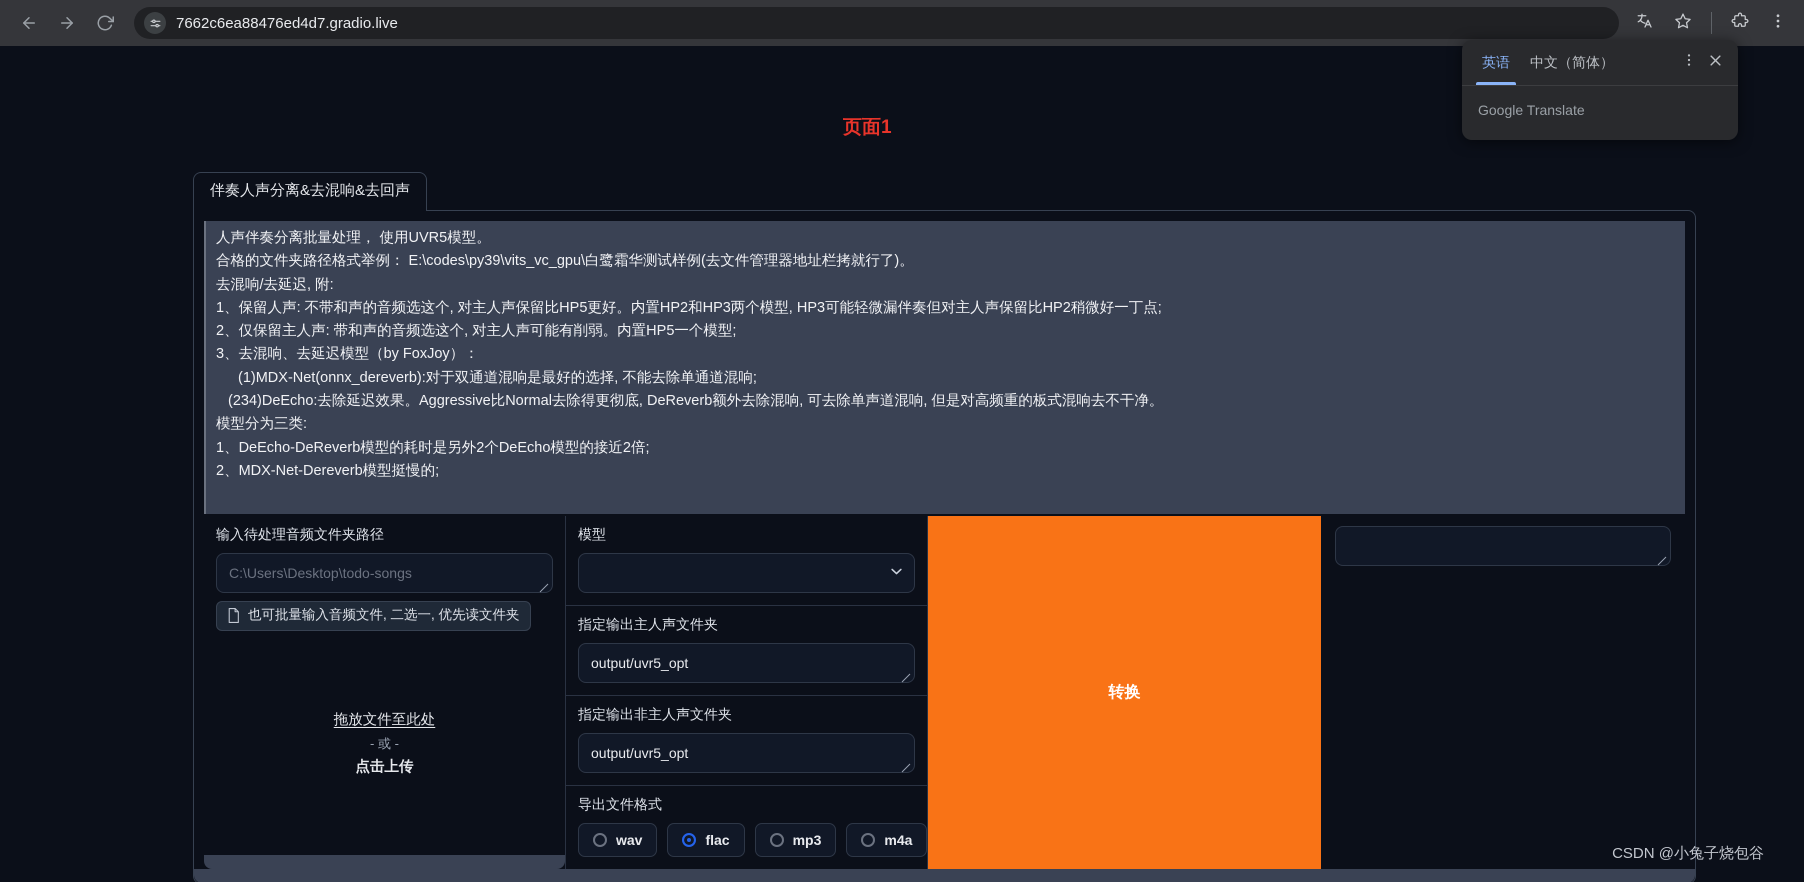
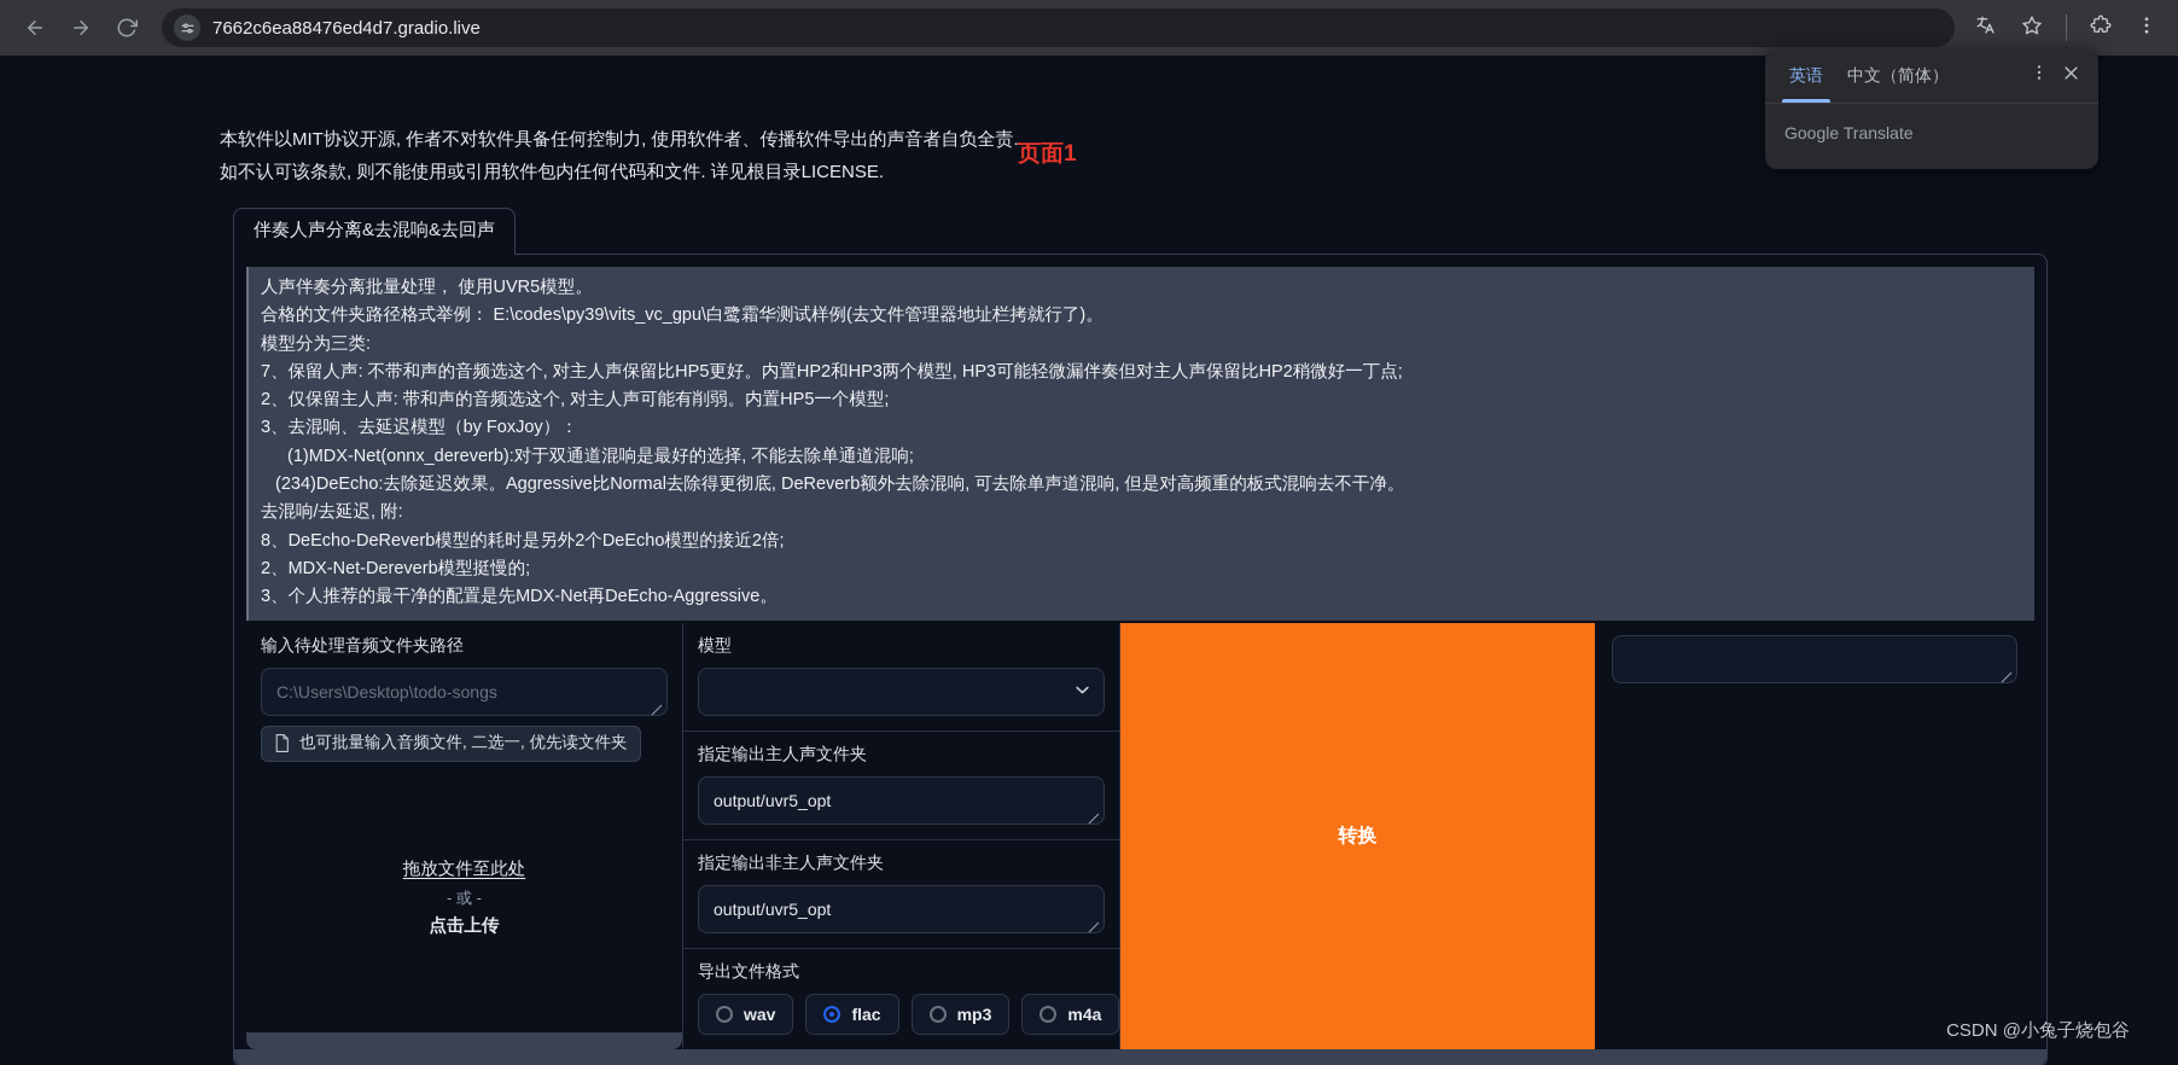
  7662c6ea88476ed4d7.gradio.live
+ 本软件以MIT协议开源, 作者不对软件具备任何控制力, 使用软件者、传播软件导出的声音者自负全责.
+ 如不认可该条款, 则不能使用或引用软件包内任何代码和文件. 详见根目录LICENSE.
  页面1
  伴奏人声分离&去混响&去回声
  人声伴奏分离批量处理， 使用UVR5模型。
  合格的文件夹路径格式举例： E:\codes\py39\vits_vc_gpu\白鹭霜华测试样例(去文件管理器地址栏拷就行了)。
- 去混响/去延迟, 附:
+ 模型分为三类:
- 1、保留人声: 不带和声的音频选这个, 对主人声保留比HP5更好。内置HP2和HP3两个模型, HP3可能轻微漏伴奏但对主人声保留比HP2稍微好一丁点;
+ 7、保留人声: 不带和声的音频选这个, 对主人声保留比HP5更好。内置HP2和HP3两个模型, HP3可能轻微漏伴奏但对主人声保留比HP2稍微好一丁点;
  2、仅保留主人声: 带和声的音频选这个, 对主人声可能有削弱。内置HP5一个模型;
  3、去混响、去延迟模型（by FoxJoy）：
  (1)MDX-Net(onnx_dereverb):对于双通道混响是最好的选择, 不能去除单通道混响;
  (234)DeEcho:去除延迟效果。Aggressive比Normal去除得更彻底, DeReverb额外去除混响, 可去除单声道混响, 但是对高频重的板式混响去不干净。
- 模型分为三类:
+ 去混响/去延迟, 附:
- 1、DeEcho-DeReverb模型的耗时是另外2个DeEcho模型的接近2倍;
+ 8、DeEcho-DeReverb模型的耗时是另外2个DeEcho模型的接近2倍;
  2、MDX-Net-Dereverb模型挺慢的;
+ 3、个人推荐的最干净的配置是先MDX-Net再DeEcho-Aggressive。
  输入待处理音频文件夹路径
  C:\Users\Desktop\todo-songs
  也可批量输入音频文件, 二选一, 优先读文件夹
  拖放文件至此处
  - 或 -
  点击上传
  模型
  指定输出主人声文件夹
  output/uvr5_opt
  指定输出非主人声文件夹
  output/uvr5_opt
  导出文件格式
  wav
  flac
  mp3
  m4a
  转换
  CSDN @小兔子烧包谷
  英语
  中文（简体）
  Google Translate
